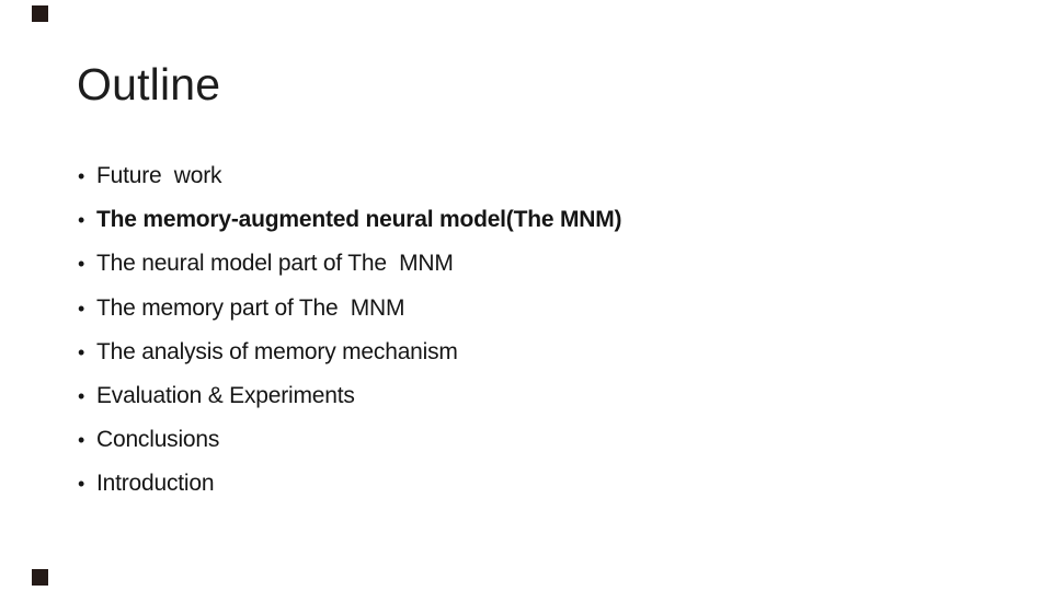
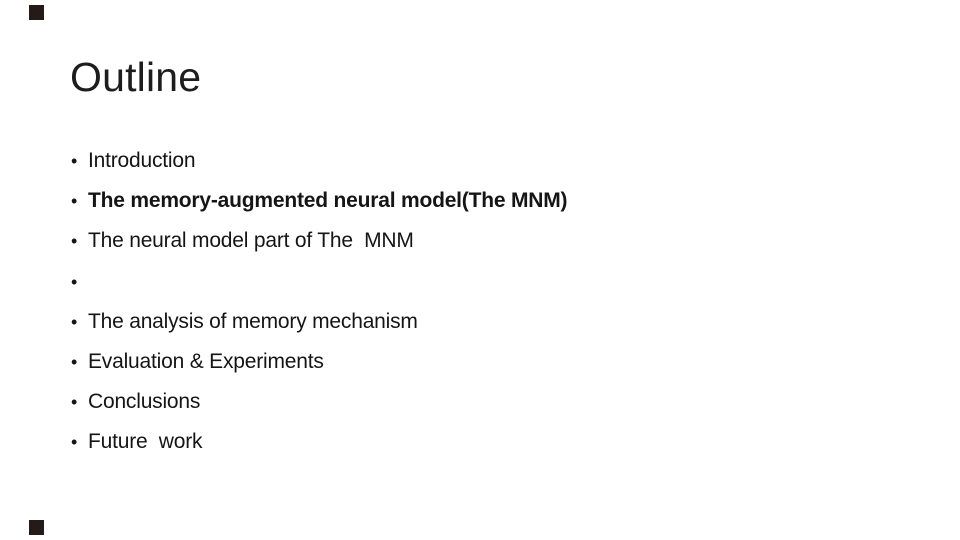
  Outline
  •
- Future work
+ Introduction
  •
  The memory-augmented neural model(The MNM)
  •
  The neural model part of The MNM
  •
- The memory part of The MNM
  •
  The analysis of memory mechanism
  •
  Evaluation & Experiments
  •
  Conclusions
  •
- Introduction
+ Future work
